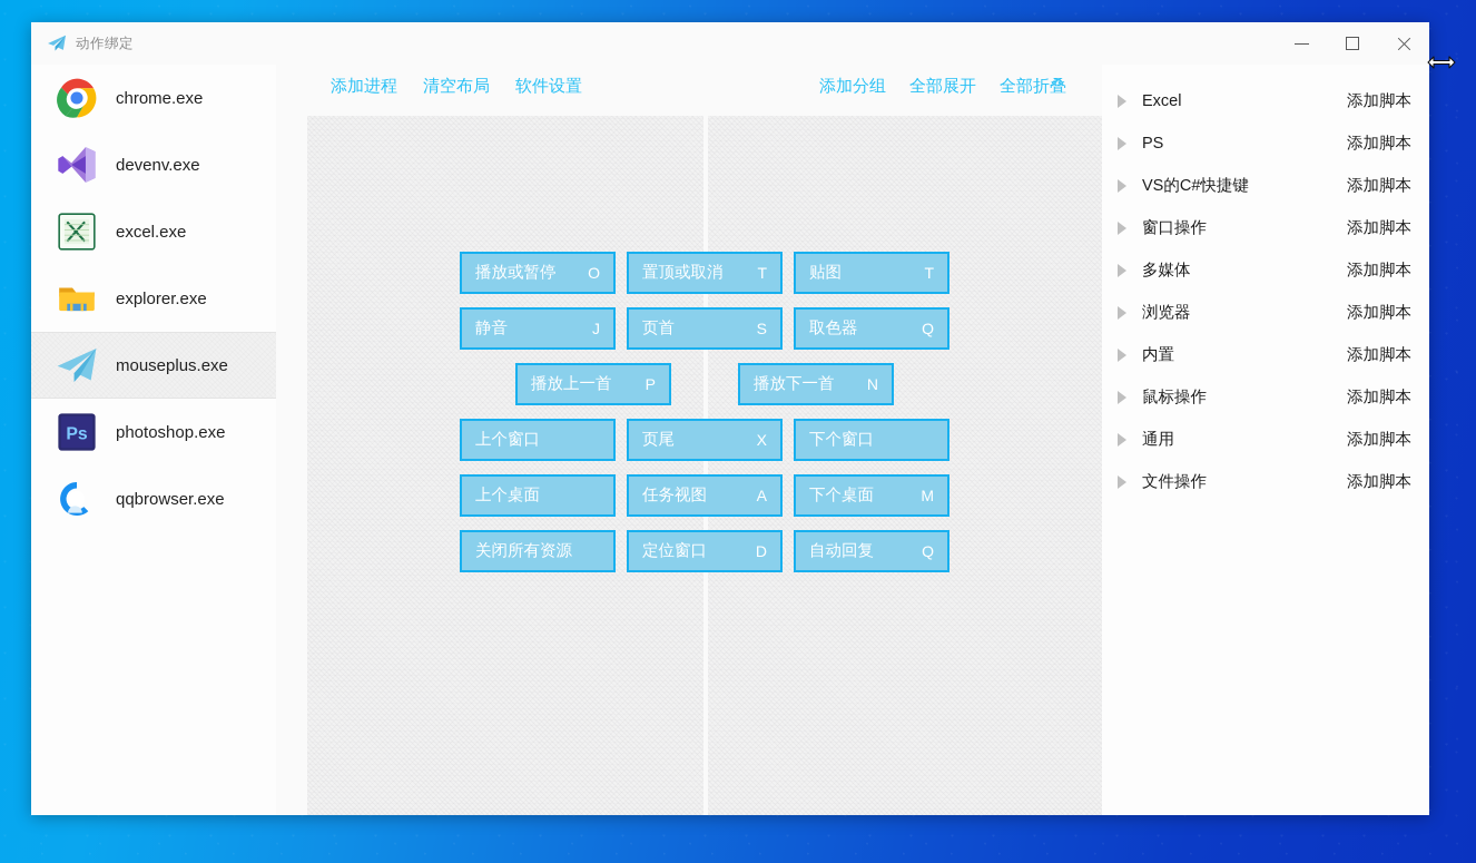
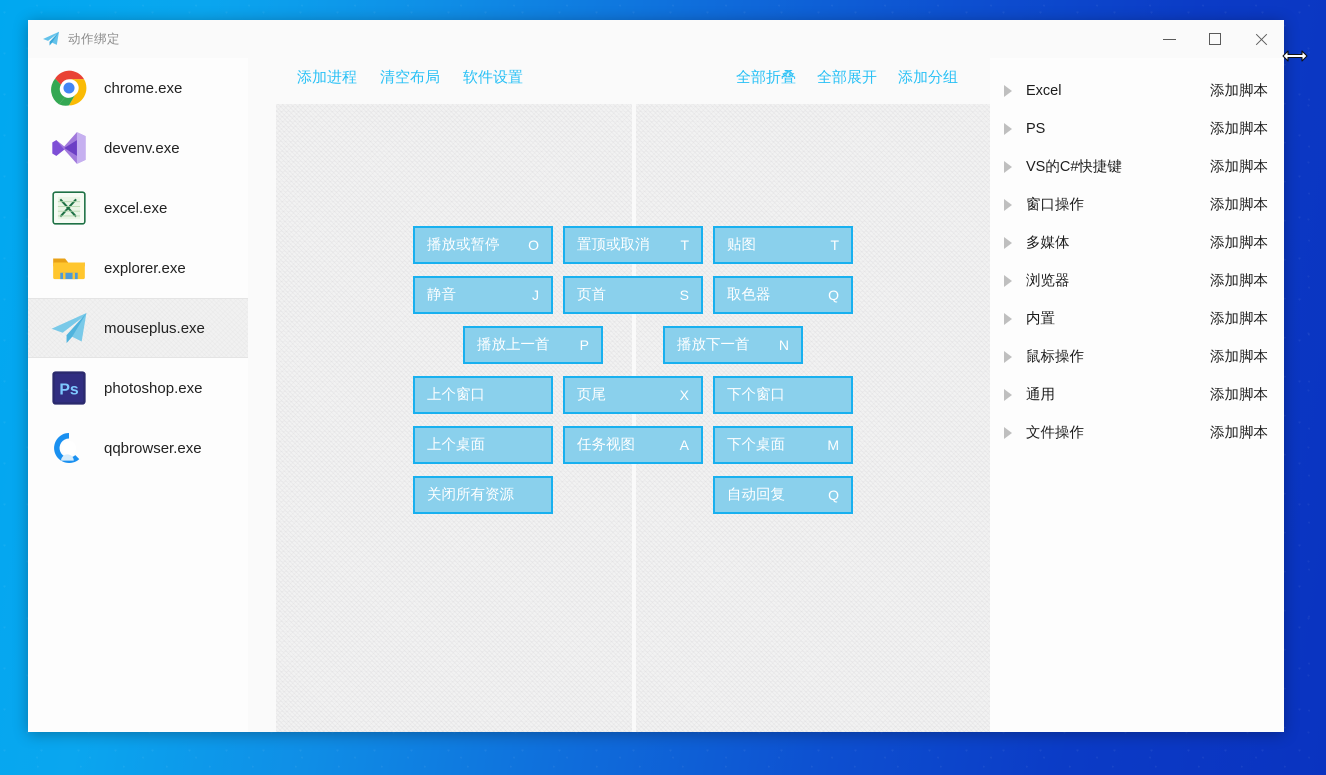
  动作绑定
  chrome.exe
  devenv.exe
  excel.exe
  explorer.exe
  mouseplus.exe
  Ps
  photoshop.exe
  qqbrowser.exe
  添加进程
  清空布局
  软件设置
- 添加分组
+ 全部折叠
  全部展开
- 全部折叠
+ 添加分组
  播放或暂停
  O
  置顶或取消
  T
  贴图
  T
  静音
  J
  页首
  S
  取色器
  Q
  播放上一首
  P
  播放下一首
  N
  上个窗口
  页尾
  X
  下个窗口
  上个桌面
  任务视图
  A
  下个桌面
  M
  关闭所有资源
- 定位窗口
- D
  自动回复
  Q
  Excel
  添加脚本
  PS
  添加脚本
  VS的C#快捷键
  添加脚本
  窗口操作
  添加脚本
  多媒体
  添加脚本
  浏览器
  添加脚本
  内置
  添加脚本
  鼠标操作
  添加脚本
  通用
  添加脚本
  文件操作
  添加脚本
